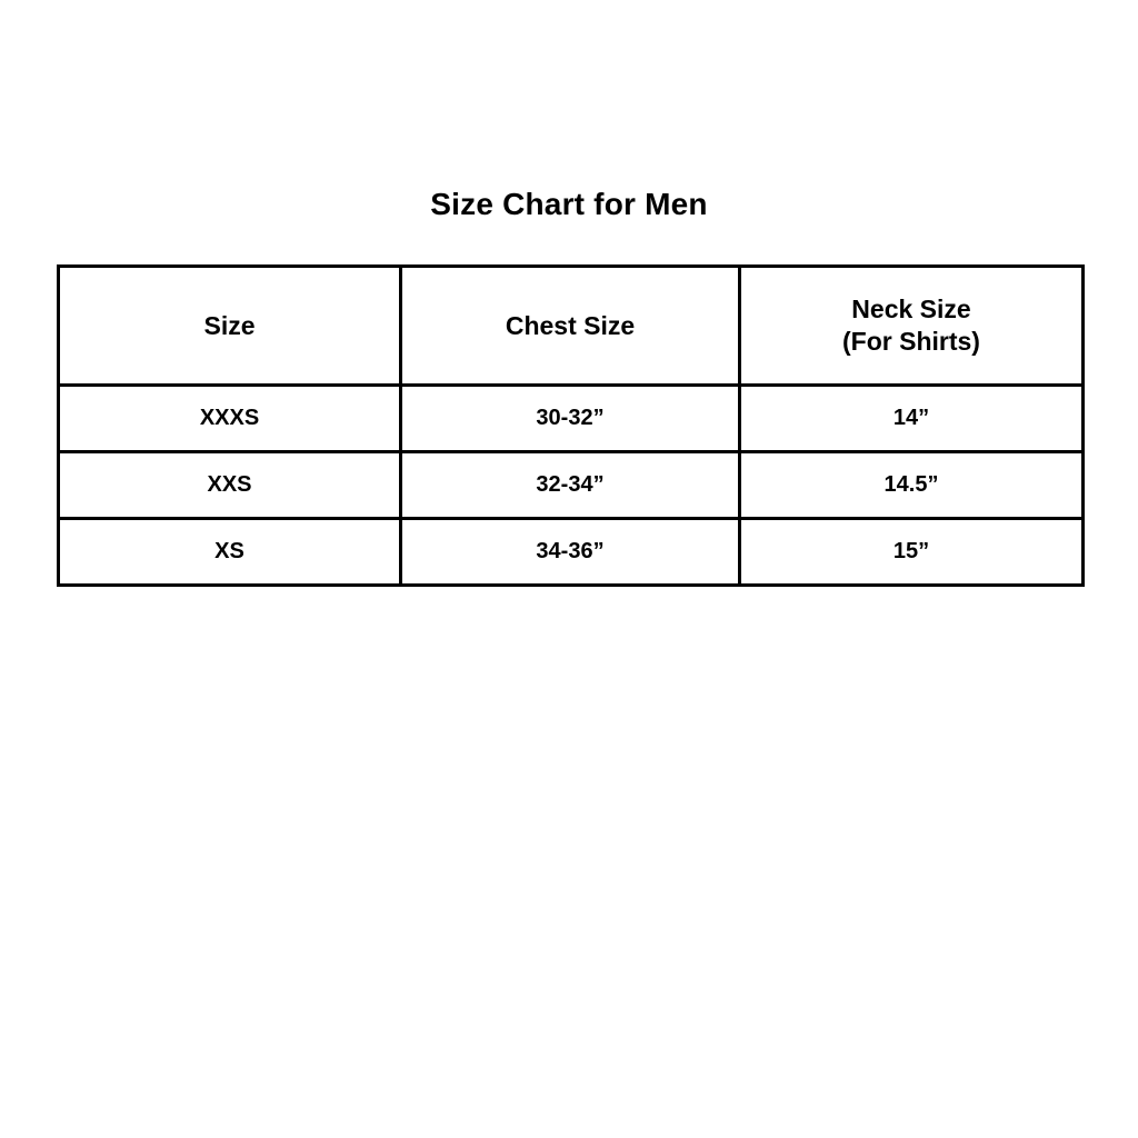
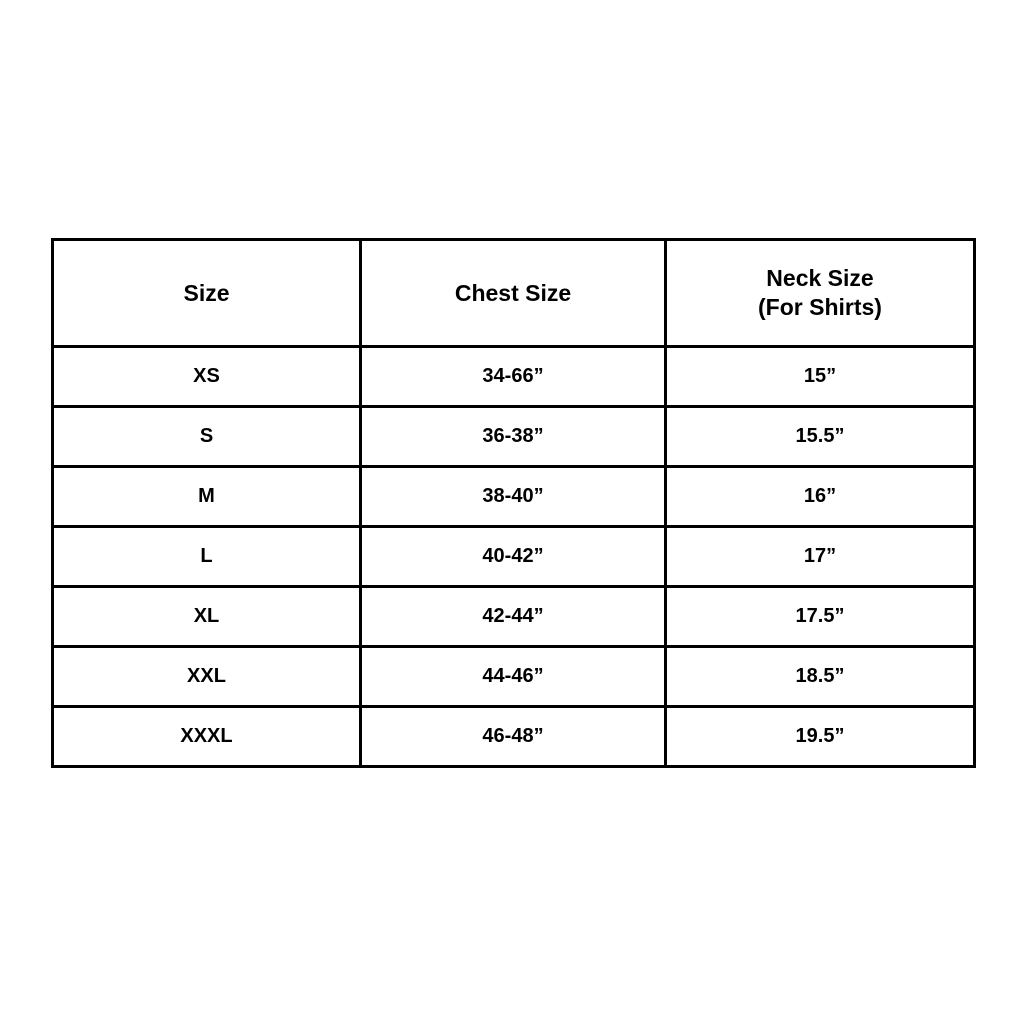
- Size Chart for Men
  Size	Chest Size	Neck Size (For Shirts)
- XXXS	30-32”	14”
- XXS	32-34”	14.5”
- XS	34-36”	15”
+ XS	34-66”	15”
+ S	36-38”	15.5”
+ M	38-40”	16”
+ L	40-42”	17”
+ XL	42-44”	17.5”
+ XXL	44-46”	18.5”
+ XXXL	46-48”	19.5”
